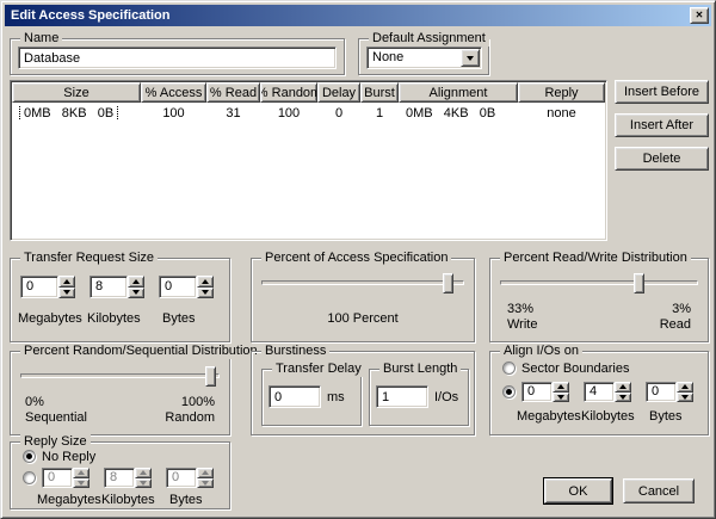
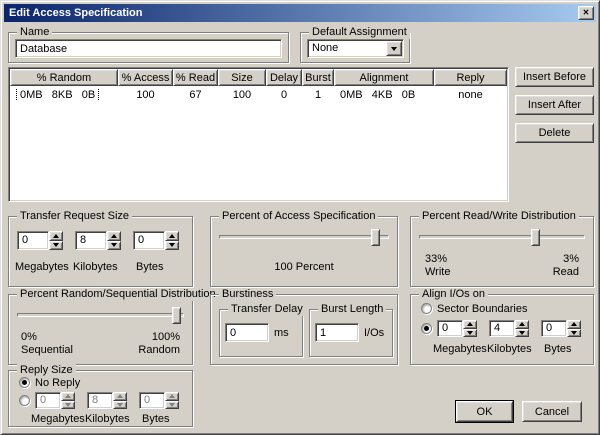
  Edit Access Specification
  ✕
  Name
  Database
  Default Assignment
  None
- Size
+ % Random
  % Access
  % Read
- % Random
+ Size
  Delay
  Burst
  Alignment
  Reply
  0MB 8KB 0B
  100
- 31
+ 67
  100
  0
  1
  0MB 4KB 0B
  none
  Insert Before
  Insert After
  Delete
  Transfer Request Size
  0
  8
  0
  Megabytes
  Kilobytes
  Bytes
  Percent of Access Specification
  100 Percent
  Percent Read/Write Distribution
  33%
  Write
  3%
  Read
  Percent Random/Sequential Distribution
  0%
  Sequential
  100%
  Random
  Burstiness
  Transfer Delay
  0
  ms
  Burst Length
  1
  I/Os
  Align I/Os on
  Sector Boundaries
  0
  4
  0
  Megabytes
  Kilobytes
  Bytes
  Reply Size
  No Reply
  0
  8
  0
  Megabytes
  Kilobytes
  Bytes
  OK
  Cancel
